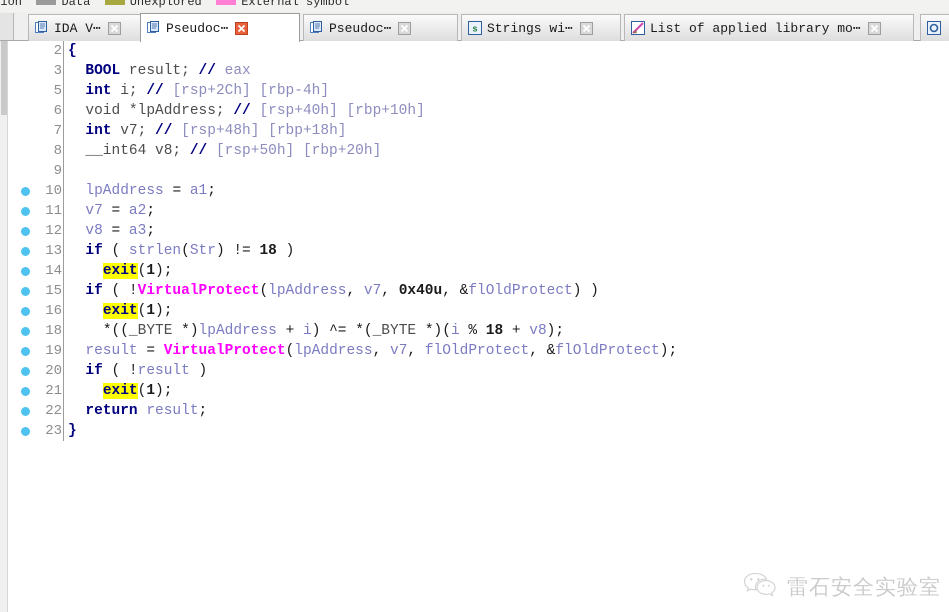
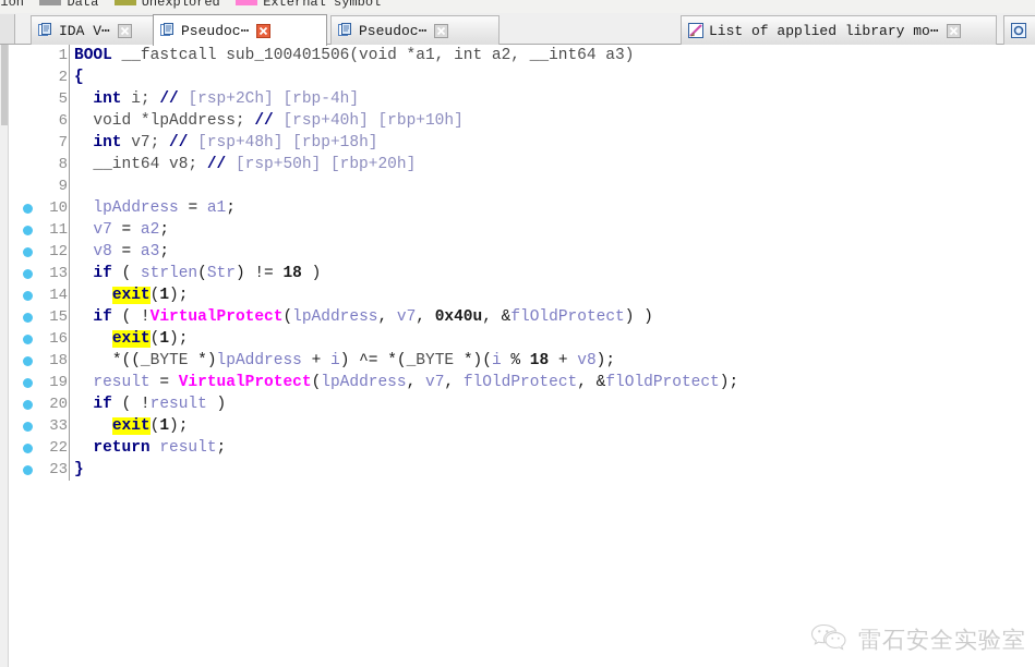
  ion Data Unexplored External symbol
  IDA V⋯
  Pseudoc⋯
  Pseudoc⋯
- s
- Strings wi⋯
  List of applied library mo⋯
+ 1
+ BOOL __fastcall sub_100401506(void *a1, int a2, __int64 a3)
  2
  {
- 3
- BOOL result; // eax
  5
  int i; // [rsp+2Ch] [rbp-4h]
  6
  void *lpAddress; // [rsp+40h] [rbp+10h]
  7
  int v7; // [rsp+48h] [rbp+18h]
  8
  __int64 v8; // [rsp+50h] [rbp+20h]
  9
  10
  lpAddress = a1;
  11
  v7 = a2;
  12
  v8 = a3;
  13
  if ( strlen(Str) != 18 )
  14
  exit(1);
  15
  if ( !VirtualProtect(lpAddress, v7, 0x40u, &flOldProtect) )
  16
  exit(1);
  18
  *((_BYTE *)lpAddress + i) ^= *(_BYTE *)(i % 18 + v8);
  19
  result = VirtualProtect(lpAddress, v7, flOldProtect, &flOldProtect);
  20
  if ( !result )
- 21
+ 33
  exit(1);
  22
  return result;
  23
  }
  雷石安全实验室
